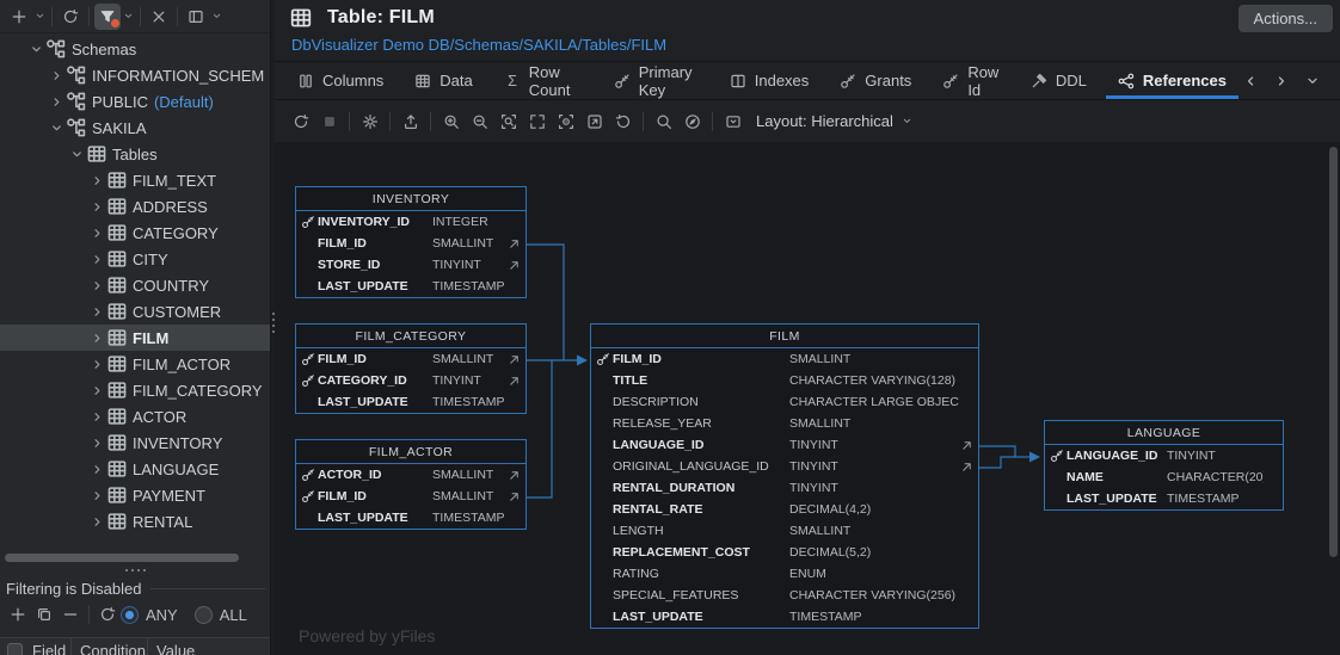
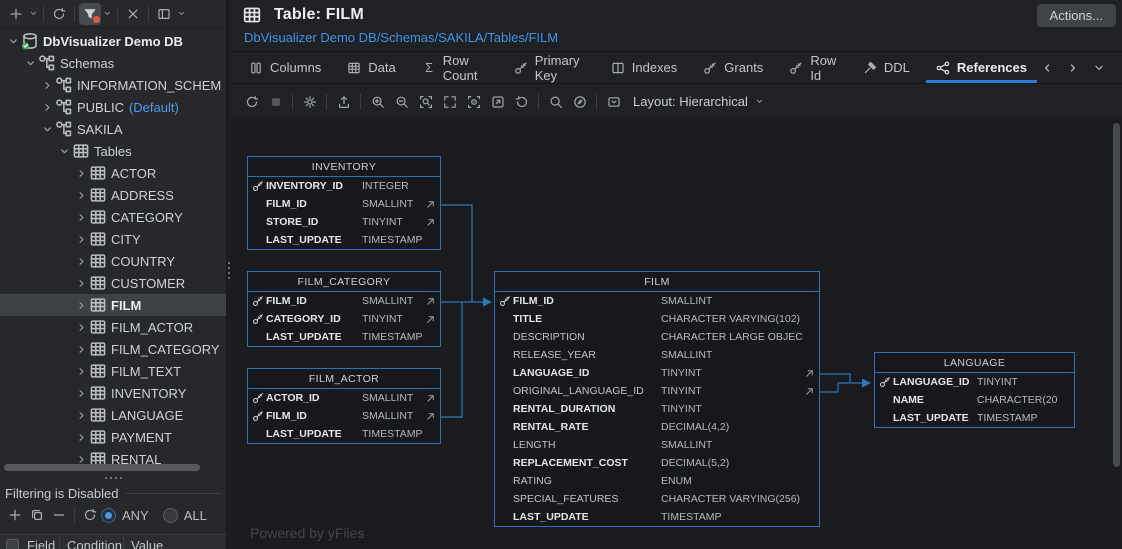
+ DbVisualizer Demo DB
  Schemas
  INFORMATION_SCHEM
  PUBLIC
  (Default)
  SAKILA
  Tables
- FILM_TEXT
+ ACTOR
  ADDRESS
  CATEGORY
  CITY
  COUNTRY
  CUSTOMER
  FILM
  FILM_ACTOR
  FILM_CATEGORY
- ACTOR
+ FILM_TEXT
  INVENTORY
  LANGUAGE
  PAYMENT
  RENTAL
  Filtering is Disabled
  ANY
  ALL
  Field
  Condition
  Value
  Table: FILM
  Actions...
  DbVisualizer Demo DB/Schemas/SAKILA/Tables/FILM
  Columns
  Data
  Σ
  Row Count
  Primary Key
  Indexes
  Grants
  Row Id
  DDL
  References
  Layout: Hierarchical
  Powered by yFiles
  INVENTORY
  INVENTORY_ID
  INTEGER
  FILM_ID
  SMALLINT
  STORE_ID
  TINYINT
  LAST_UPDATE
  TIMESTAMP
  FILM_CATEGORY
  FILM_ID
  SMALLINT
  CATEGORY_ID
  TINYINT
  LAST_UPDATE
  TIMESTAMP
  FILM_ACTOR
  ACTOR_ID
  SMALLINT
  FILM_ID
  SMALLINT
  LAST_UPDATE
  TIMESTAMP
  FILM
  FILM_ID
  SMALLINT
  TITLE
- CHARACTER VARYING(128)
+ CHARACTER VARYING(102)
  DESCRIPTION
  CHARACTER LARGE OBJEC
  RELEASE_YEAR
  SMALLINT
  LANGUAGE_ID
  TINYINT
  ORIGINAL_LANGUAGE_ID
  TINYINT
  RENTAL_DURATION
  TINYINT
  RENTAL_RATE
  DECIMAL(4,2)
  LENGTH
  SMALLINT
  REPLACEMENT_COST
  DECIMAL(5,2)
  RATING
  ENUM
  SPECIAL_FEATURES
  CHARACTER VARYING(256)
  LAST_UPDATE
  TIMESTAMP
  LANGUAGE
  LANGUAGE_ID
  TINYINT
  NAME
  CHARACTER(20
  LAST_UPDATE
  TIMESTAMP
